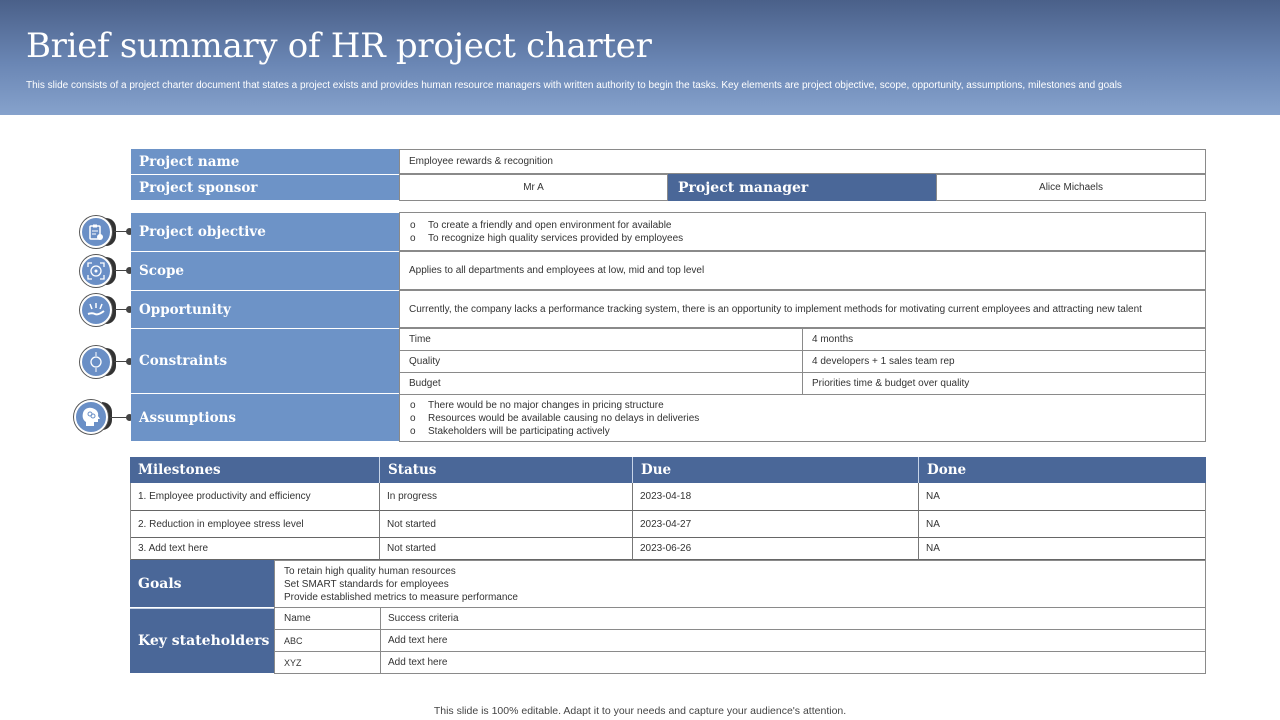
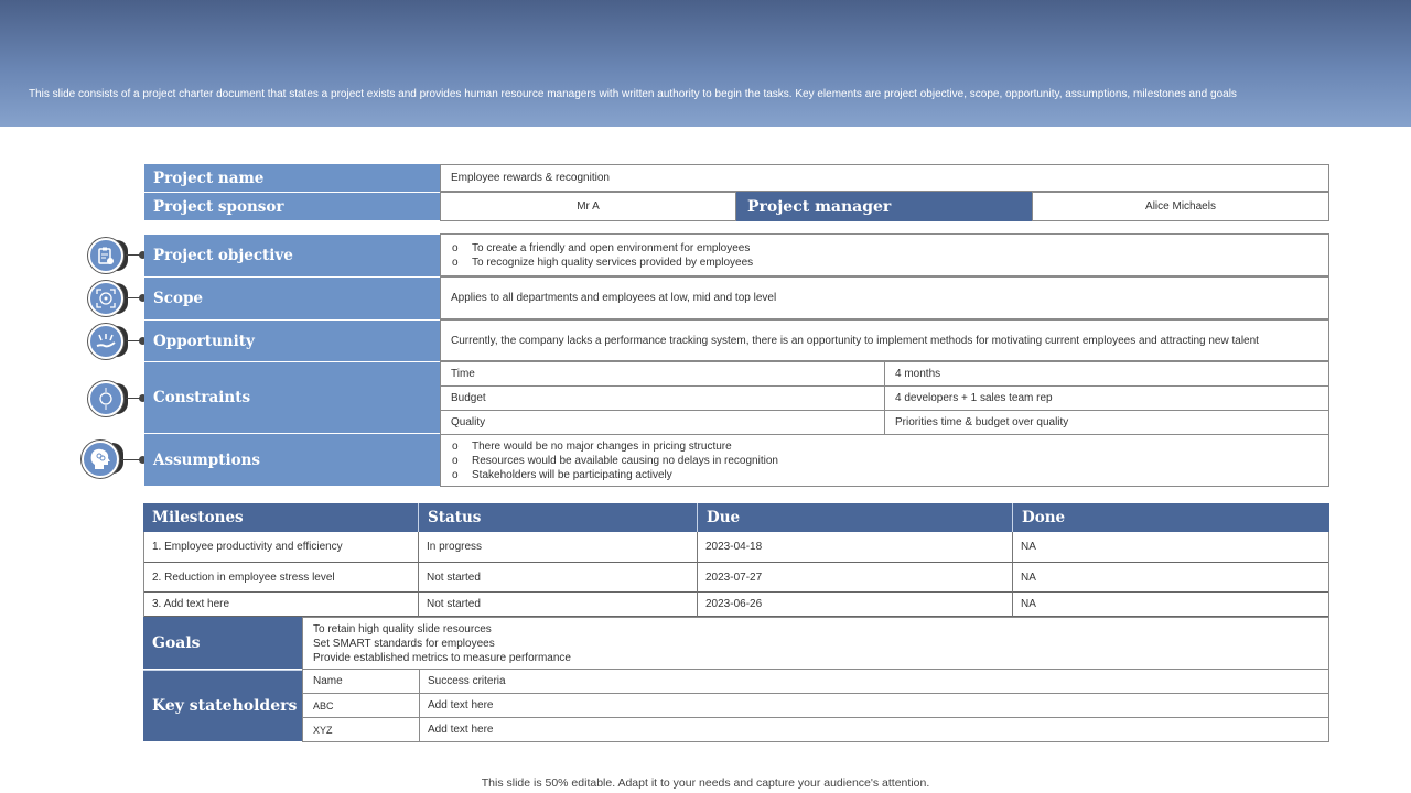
- Brief summary of HR project charter
  This slide consists of a project charter document that states a project exists and provides human resource managers with written authority to begin the tasks. Key elements are project objective, scope, opportunity, assumptions, milestones and goals
  Project name
  Employee rewards & recognition
  Project sponsor
  Mr A
  Project manager
  Alice Michaels
  Project objective
- o To create a friendly and open environment for available
+ o To create a friendly and open environment for employees
  o To recognize high quality services provided by employees
  Scope
  Applies to all departments and employees at low, mid and top level
  Opportunity
  Currently, the company lacks a performance tracking system, there is an opportunity to implement methods for motivating current employees and attracting new talent
  Constraints
  Time
  4 months
- Quality
+ Budget
  4 developers + 1 sales team rep
- Budget
+ Quality
  Priorities time & budget over quality
  Assumptions
  o There would be no major changes in pricing structure
- o Resources would be available causing no delays in deliveries
+ o Resources would be available causing no delays in recognition
  o Stakeholders will be participating actively
  Milestones
  Status
  Due
  Done
  1. Employee productivity and efficiency
  In progress
  2023-04-18
  NA
  2. Reduction in employee stress level
  Not started
- 2023-04-27
+ 2023-07-27
  NA
  3. Add text here
  Not started
  2023-06-26
  NA
  Goals
- To retain high quality human resources
+ To retain high quality slide resources
  Set SMART standards for employees
  Provide established metrics to measure performance
  Key stateholders
  Name
  Success criteria
  ABC
  Add text here
  XYZ
  Add text here
- This slide is 100% editable. Adapt it to your needs and capture your audience's attention.
+ This slide is 50% editable. Adapt it to your needs and capture your audience's attention.
